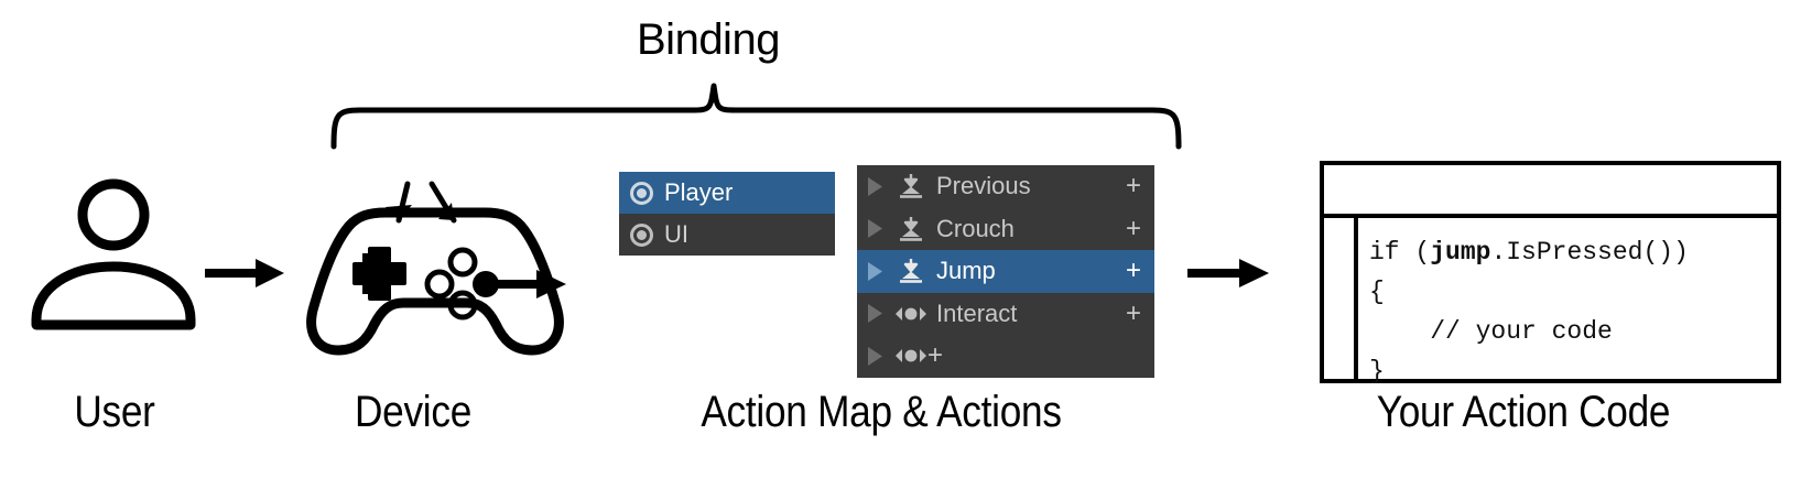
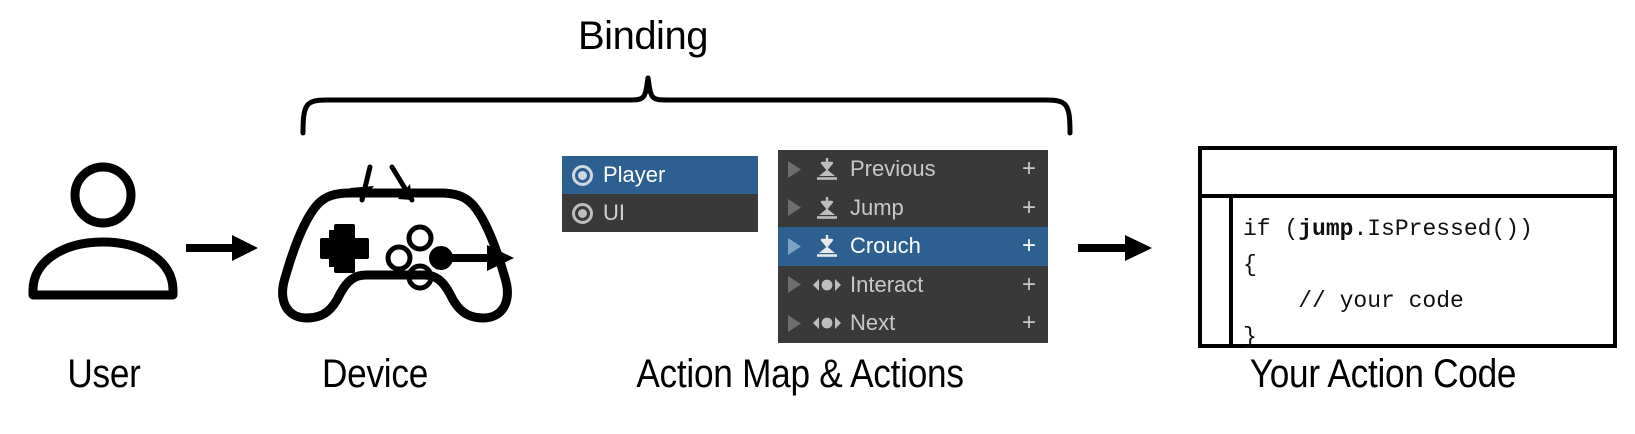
  Binding
  Player
  UI
  Previous
  +
- Crouch
+ Jump
  +
- Jump
+ Crouch
  +
  Interact
  +
+ Next
  +
  if (jump.IsPressed()) { // your code }
  User
  Device
  Action Map & Actions
  Your Action Code
